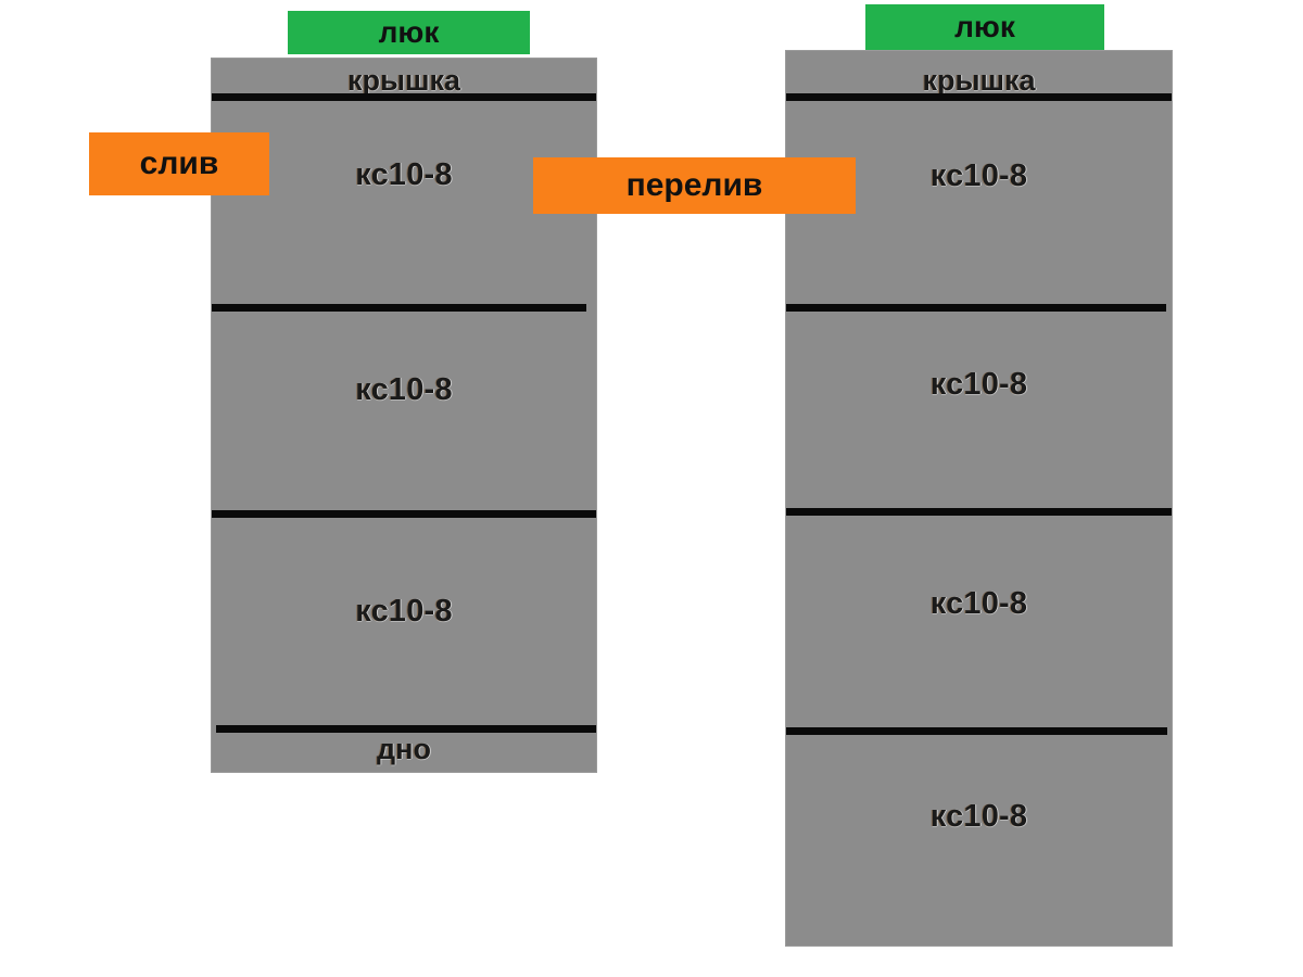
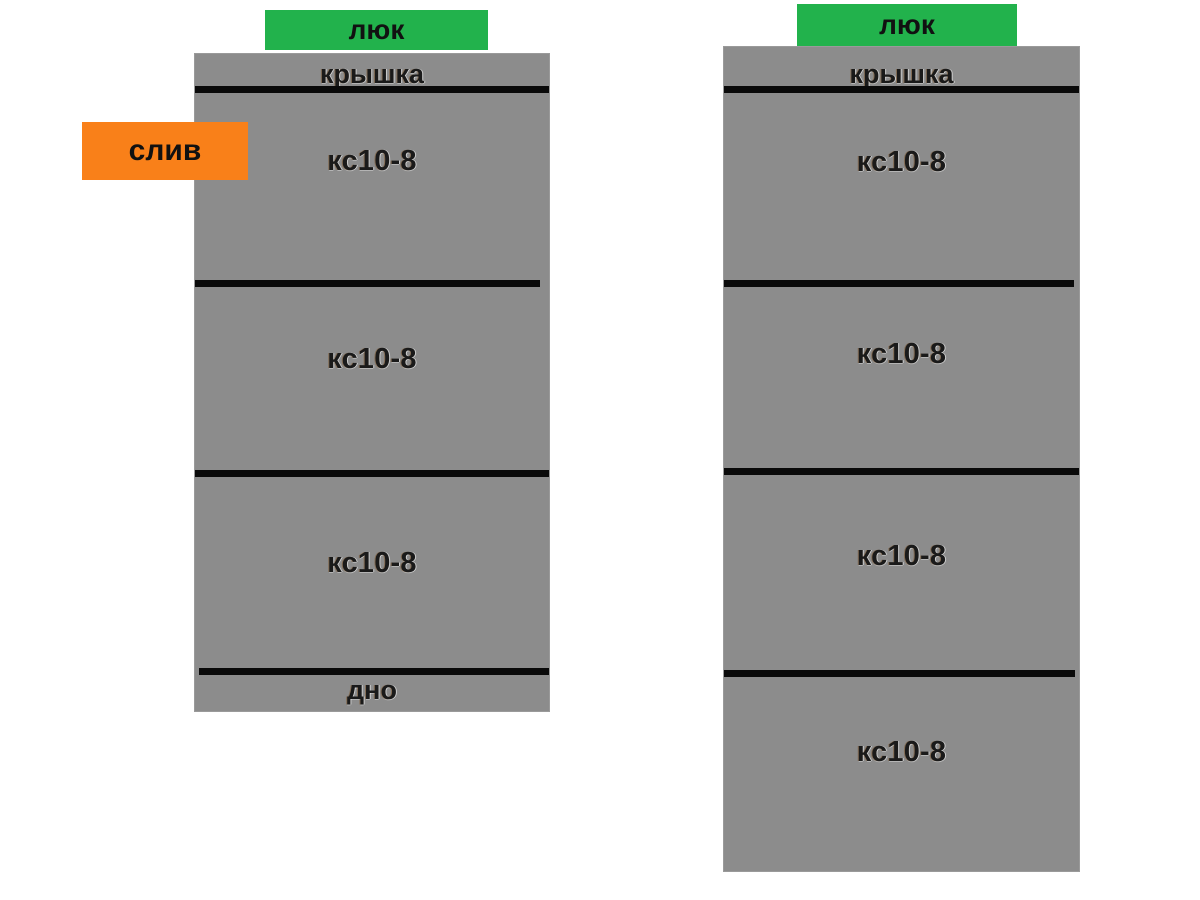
  крышка
  кс10-8
  кс10-8
  кс10-8
  дно
  крышка
  кс10-8
  кс10-8
  кс10-8
  кс10-8
  люк
  люк
  слив
- перелив
